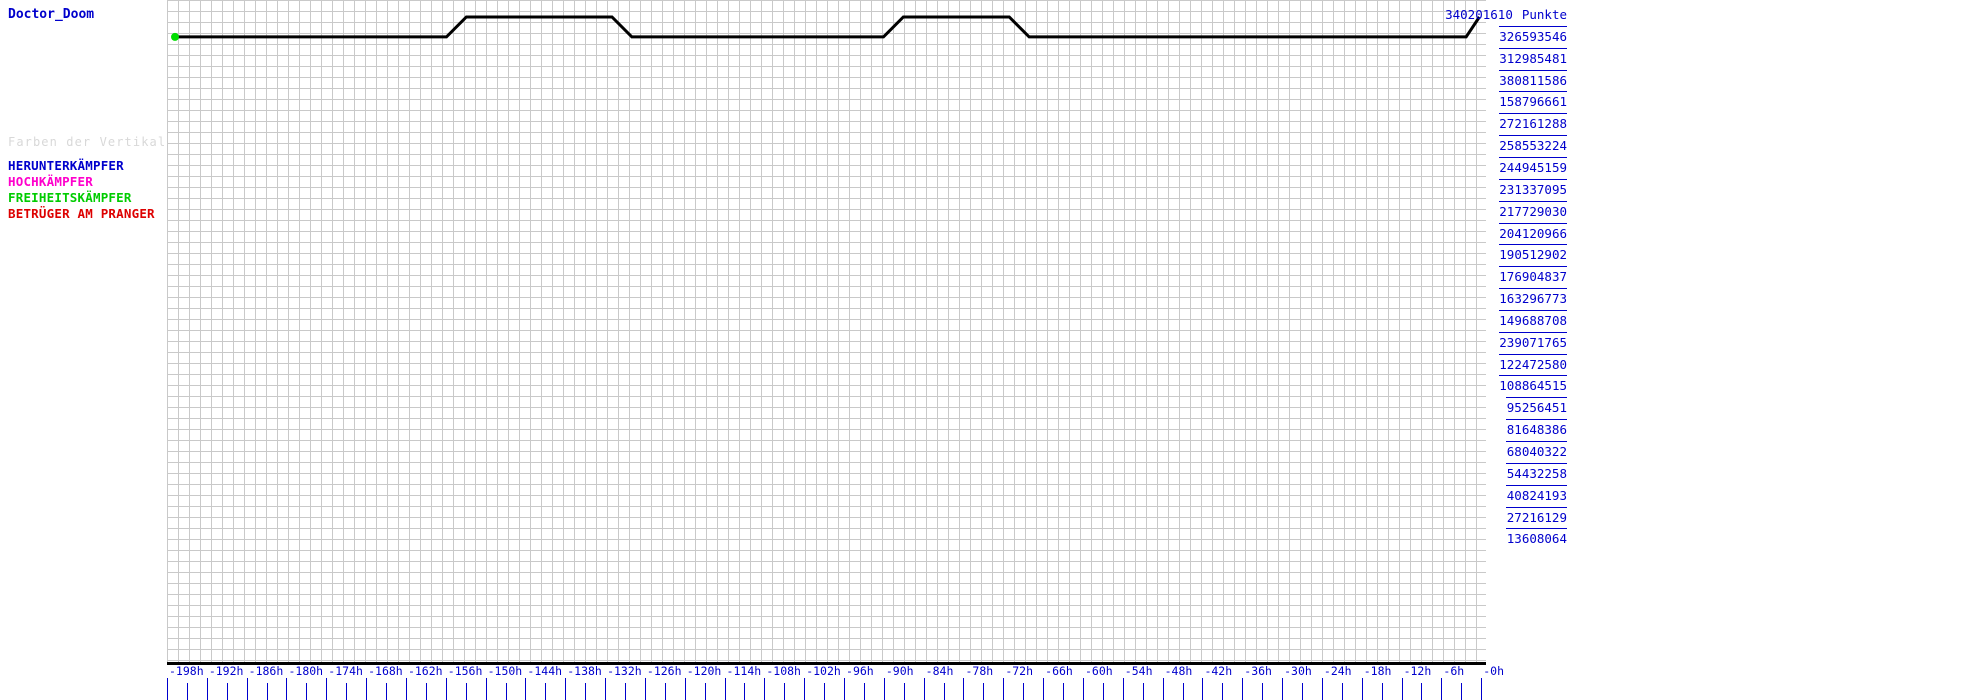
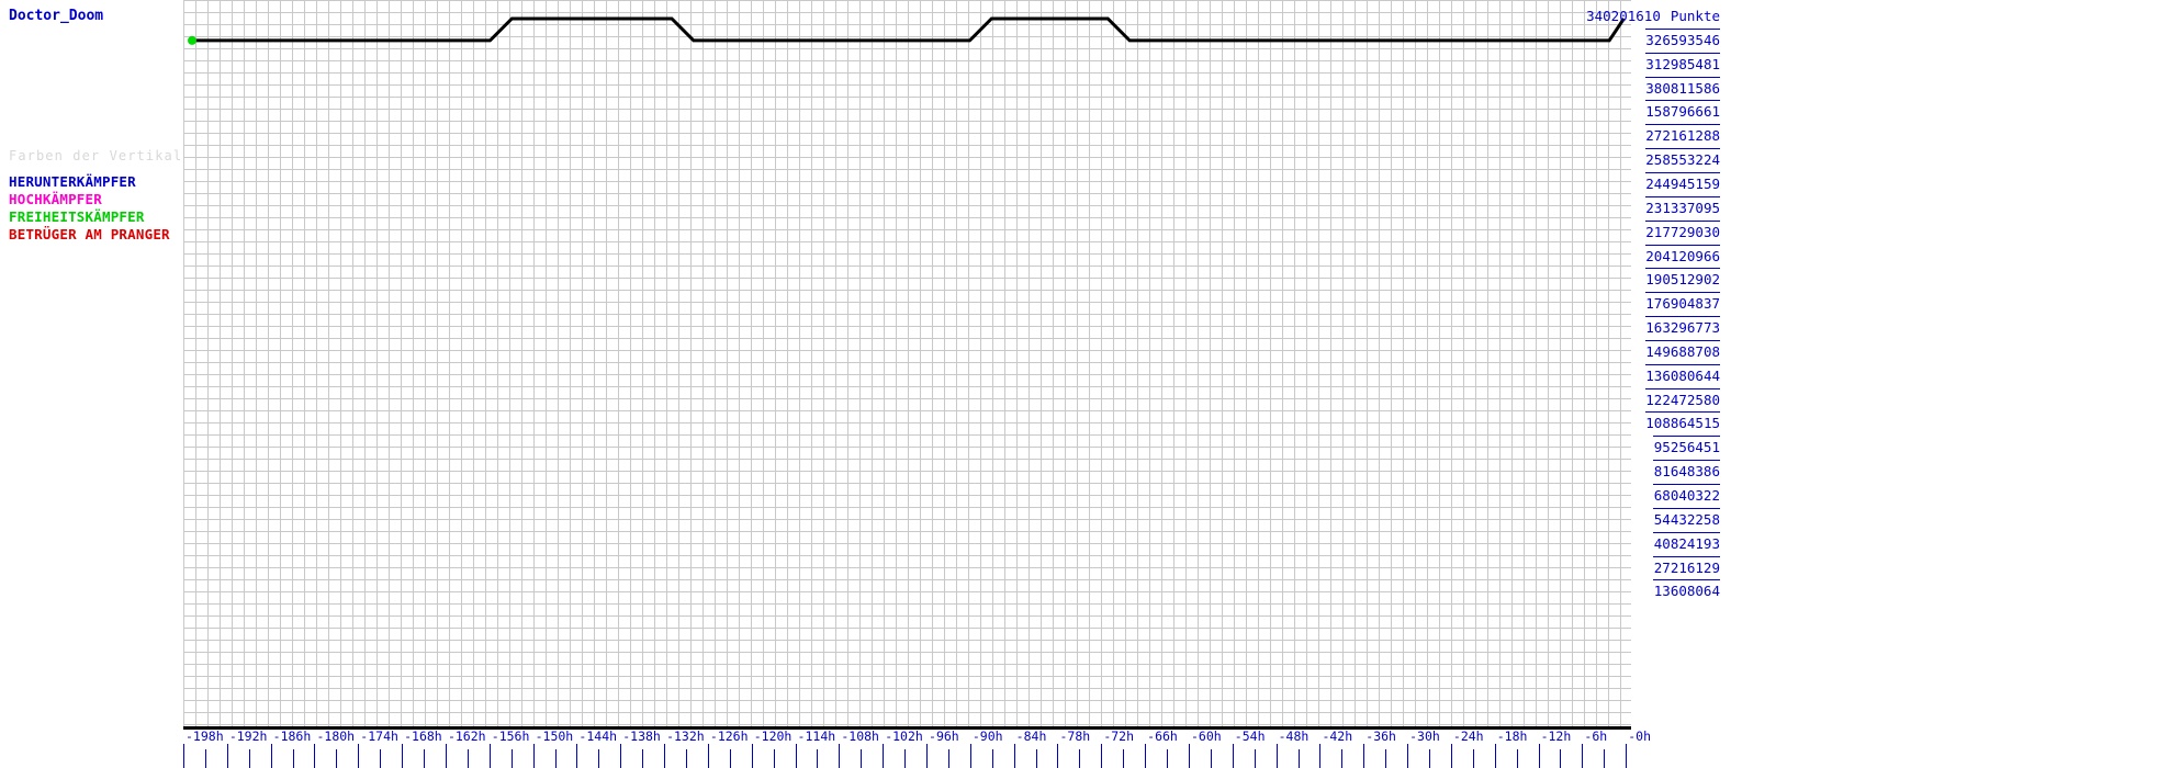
  Doctor_Doom
  HERUNTERKÄMPFER
  HOCHKÄMPFER
  FREIHEITSKÄMPFER
  BETRÜGER AM PRANGER
  340201610 Punkte
  326593546
  312985481
  380811586
  158796661
  272161288
  258553224
  244945159
  231337095
  217729030
  204120966
  190512902
  176904837
  163296773
  149688708
- 239071765
+ 136080644
  122472580
  108864515
  95256451
  81648386
  68040322
  54432258
  40824193
  27216129
  13608064
  -198h
  -192h
  -186h
  -180h
  -174h
  -168h
  -162h
  -156h
  -150h
  -144h
  -138h
  -132h
  -126h
  -120h
  -114h
  -108h
  -102h
  -96h
  -90h
  -84h
  -78h
  -72h
  -66h
  -60h
  -54h
  -48h
  -42h
  -36h
  -30h
  -24h
  -18h
  -12h
  -6h
  -0h
